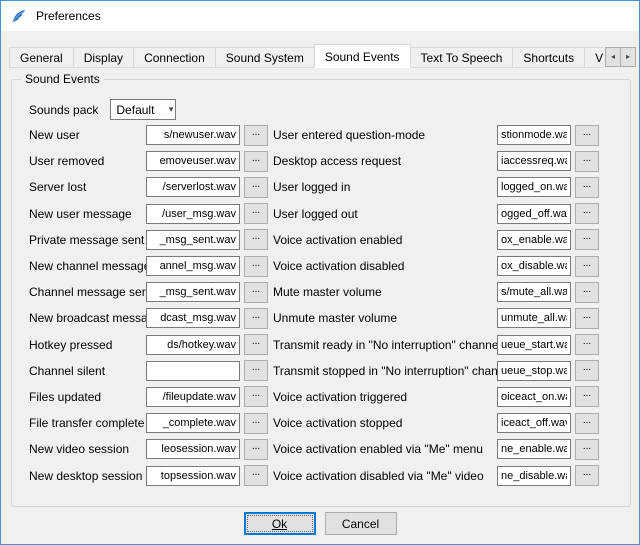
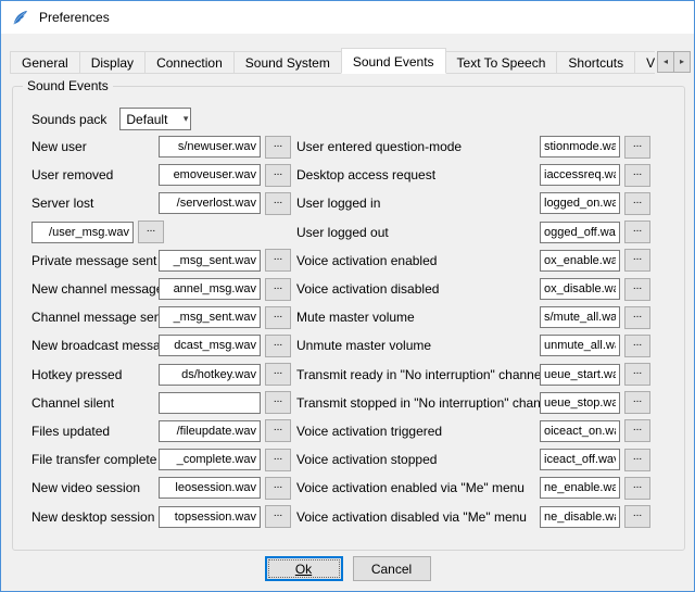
  Preferences
  General
  Display
  Connection
  Sound System
  Sound Events
  Text To Speech
  Shortcuts
  ◂
  ▸
  Sound Events
  Sounds pack
  Default
  ▾
  New user
  s/newuser.wav
  ...
  User removed
  emoveuser.wav
  ...
  Server lost
  /serverlost.wav
  ...
- New user message
  /user_msg.wav
  ...
  Private message sent
  _msg_sent.wav
  ...
  New channel messag
  annel_msg.wav
  ...
  Channel message se
  _msg_sent.wav
  ...
  New broadcast messa
  dcast_msg.wav
  ...
  Hotkey pressed
  ds/hotkey.wav
  ...
  Channel silent
  ...
  Files updated
  /fileupdate.wav
  ...
  File transfer complete
  _complete.wav
  ...
  New video session
  leosession.wav
  ...
  New desktop session
  topsession.wav
  ...
  User entered question-mode
  stionmode.wa
  ...
  Desktop access request
  iaccessreq.w
  ...
  User logged in
  logged_on.wa
  ...
  User logged out
  ogged_off.wa
  ...
  Voice activation enabled
  ox_enable.wa
  ...
  Voice activation disabled
  ox_disable.w
  ...
  Mute master volume
  s/mute_all.wa
  ...
  Unmute master volume
  unmute_all.w
  ...
  Transmit ready in "No interruption" channe
  ueue_start.w
  ...
  Transmit stopped in "No interruption" chan
  ueue_stop.wa
  ...
  Voice activation triggered
  oiceact_on.w
  ...
  Voice activation stopped
  iceact_off.wa
  ...
  Voice activation enabled via "Me" menu
  ne_enable.wa
  ...
- Voice activation disabled via "Me" video
+ Voice activation disabled via "Me" menu
  ne_disable.w
  ...
  Ok
  Cancel
